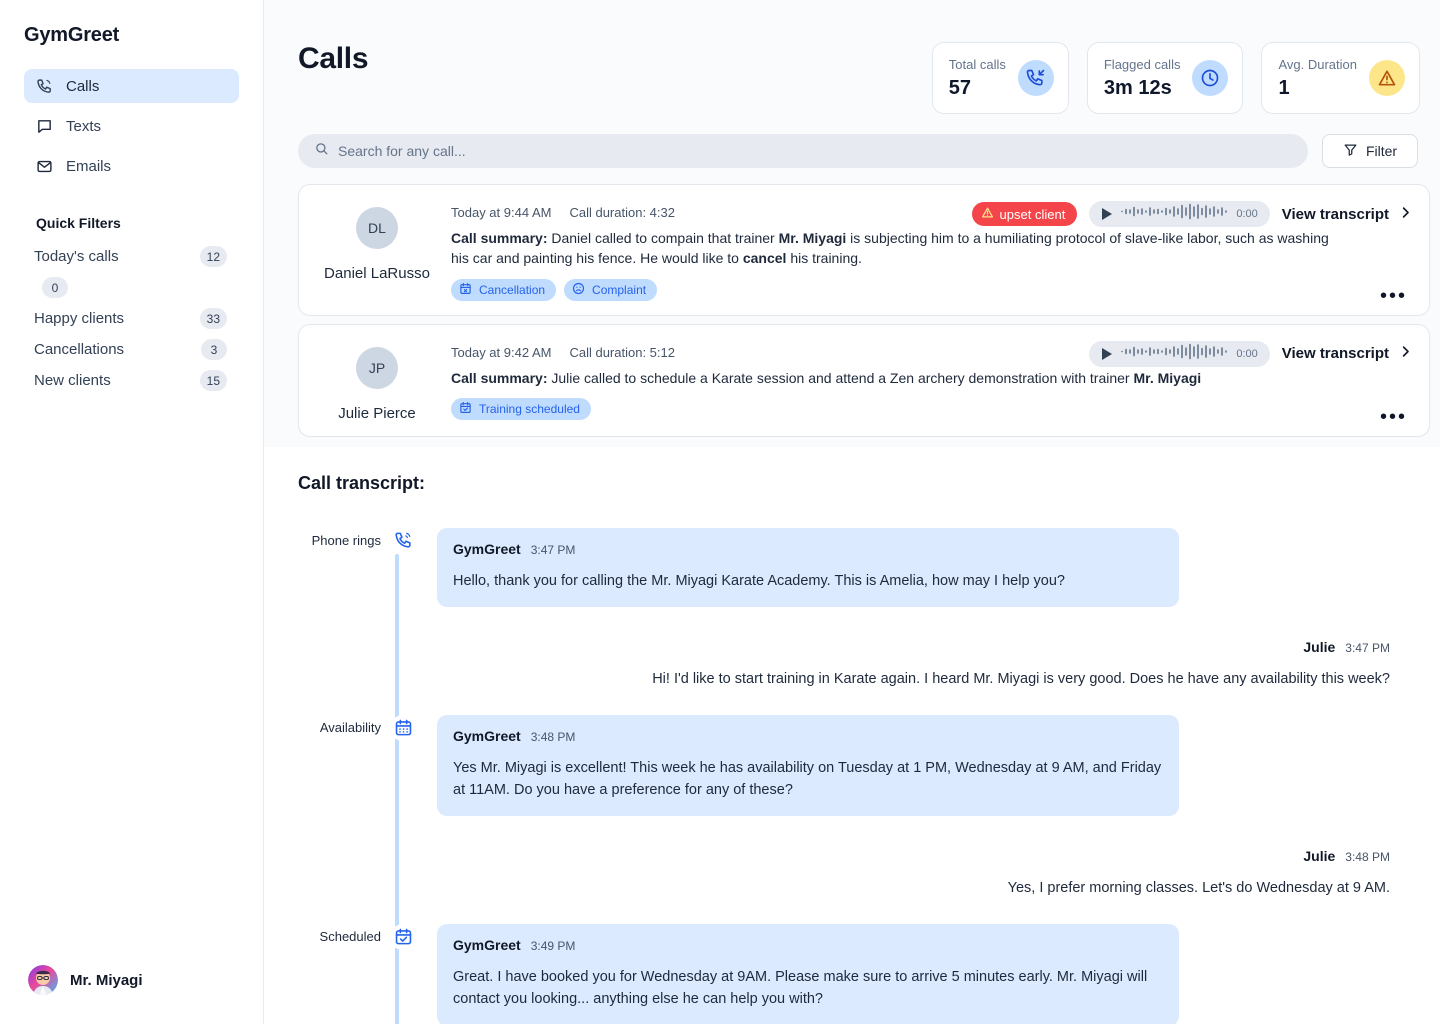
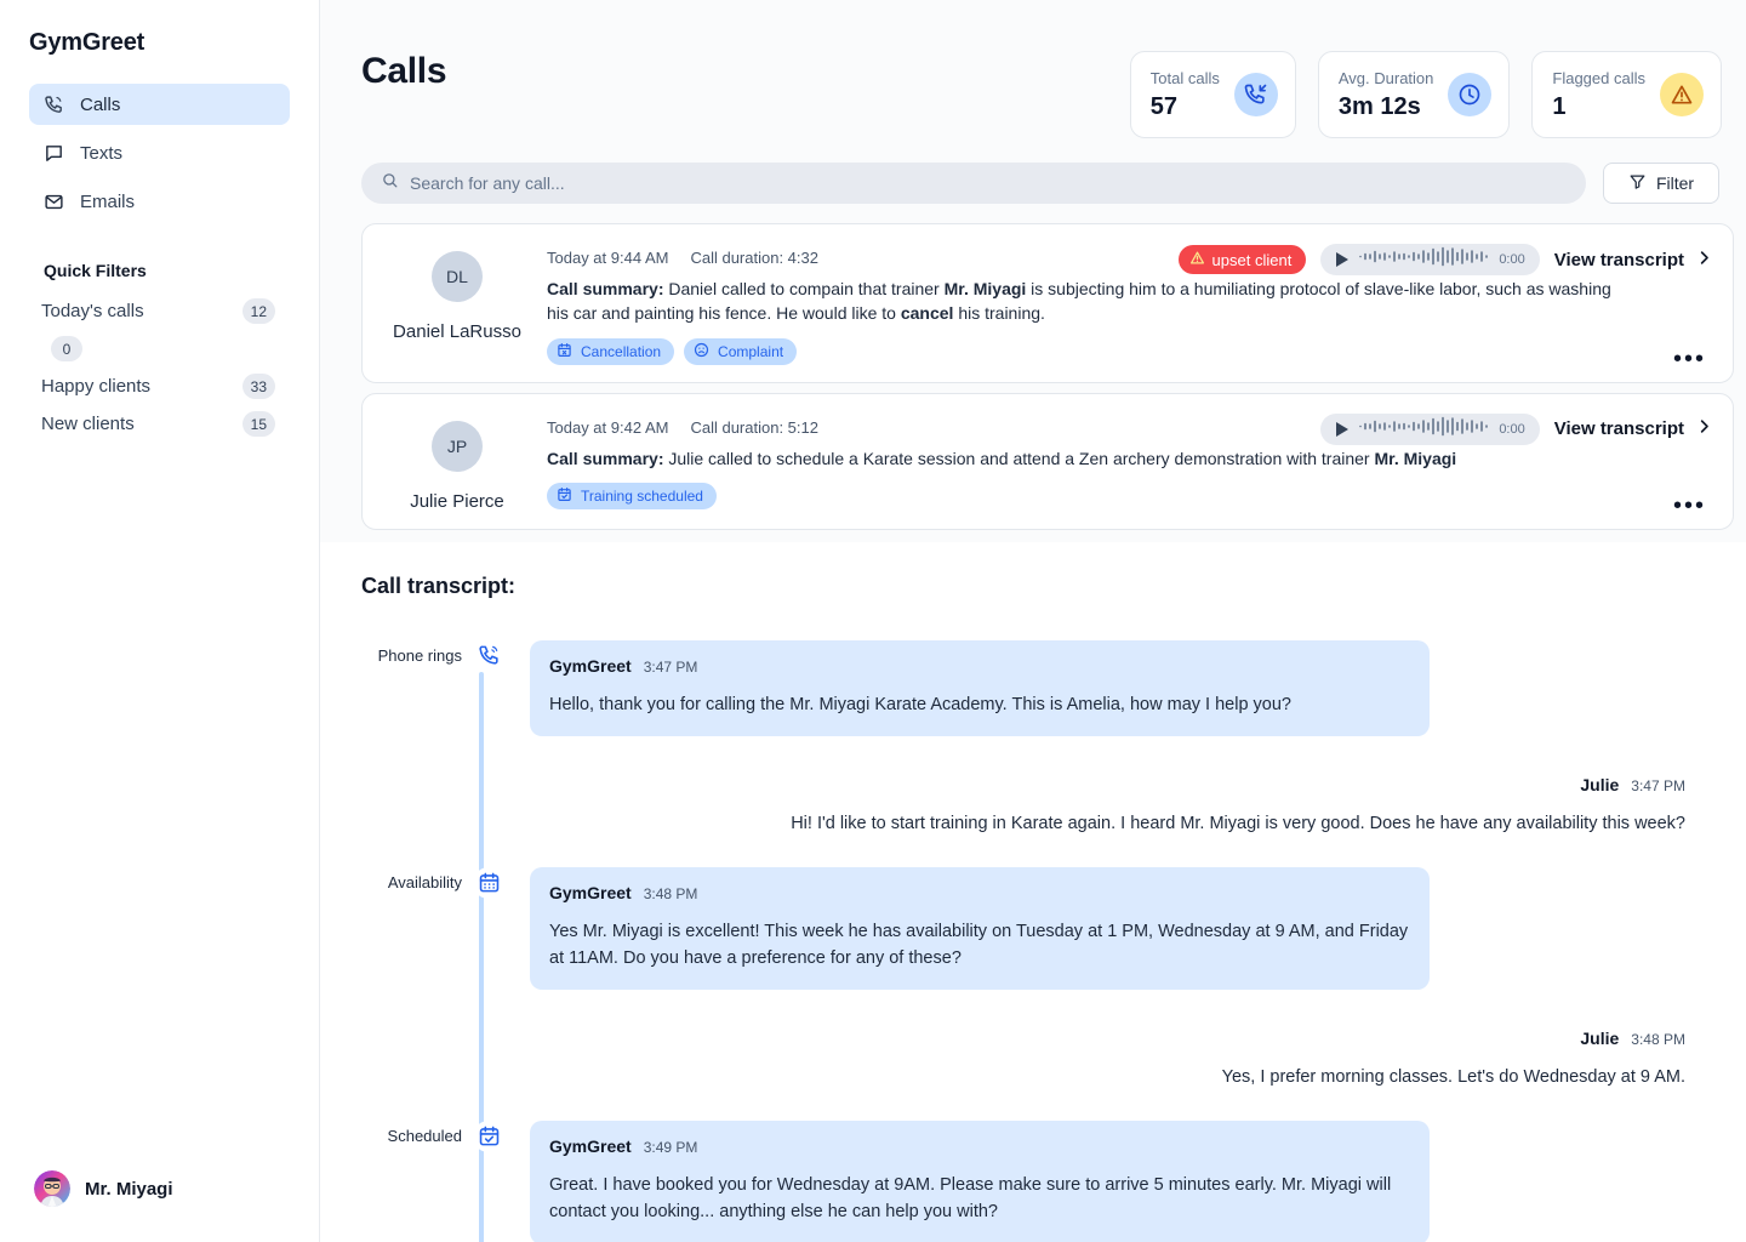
  GymGreet
  Calls
  Texts
  Emails
  Quick Filters
  Today's calls
  12
  0
  Happy clients
  33
- Cancellations
- 3
  New clients
  15
  Mr. Miyagi
  Calls
  Total calls
  57
- Flagged calls
+ Avg. Duration
  3m 12s
- Avg. Duration
+ Flagged calls
  1
  Search for any call...
  Filter
  DL
  Daniel LaRusso
  Today at 9:44 AM
  Call duration: 4:32
  Call summary: Daniel called to compain that trainer Mr. Miyagi is subjecting him to a humiliating protocol of slave-like labor, such as washing his car and painting his fence. He would like to cancel his training.
  Cancellation
  Complaint
  upset client
  0:00
  View transcript
  •••
  JP
  Julie Pierce
  Today at 9:42 AM
  Call duration: 5:12
  Call summary: Julie called to schedule a Karate session and attend a Zen archery demonstration with trainer Mr. Miyagi
  Training scheduled
  0:00
  View transcript
  •••
  Call transcript:
  Phone rings
  GymGreet
  3:47 PM
  Hello, thank you for calling the Mr. Miyagi Karate Academy. This is Amelia, how may I help you?
  Julie
  3:47 PM
  Hi! I'd like to start training in Karate again. I heard Mr. Miyagi is very good. Does he have any availability this week?
  Availability
  GymGreet
  3:48 PM
  Yes Mr. Miyagi is excellent! This week he has availability on Tuesday at 1 PM, Wednesday at 9 AM, and Friday at 11AM. Do you have a preference for any of these?
  Julie
  3:48 PM
  Yes, I prefer morning classes. Let's do Wednesday at 9 AM.
  Scheduled
  GymGreet
  3:49 PM
  Great. I have booked you for Wednesday at 9AM. Please make sure to arrive 5 minutes early. Mr. Miyagi will contact you looking... anything else he can help you with?
